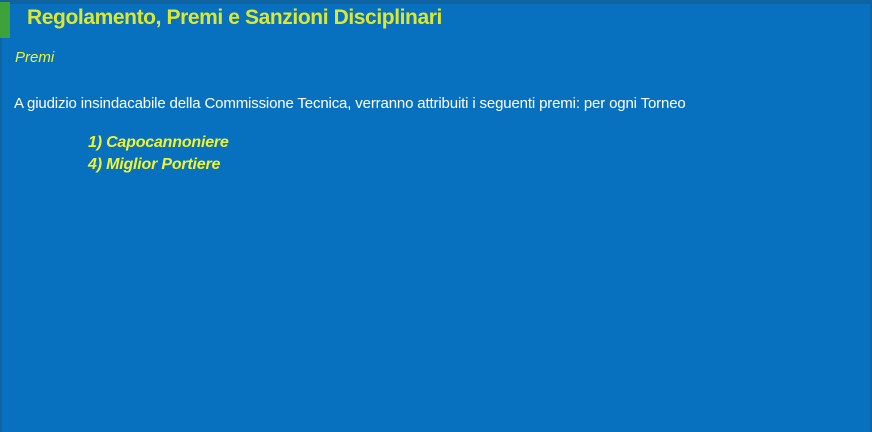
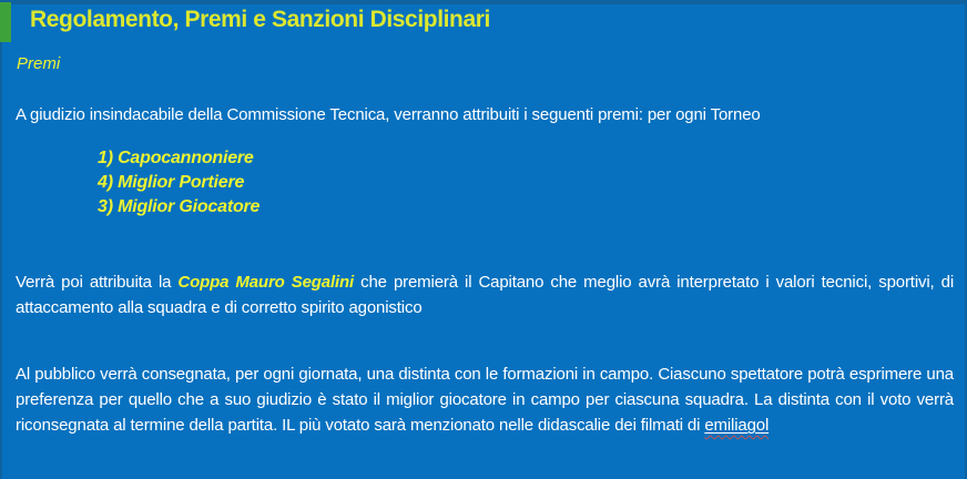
  Regolamento, Premi e Sanzioni Disciplinari
  Premi
  A giudizio insindacabile della Commissione Tecnica, verranno attribuiti i seguenti premi: per ogni Torneo
  1) Capocannoniere
  4) Miglior Portiere
+ 3) Miglior Giocatore
+ Verrà poi attribuita la Coppa Mauro Segalini che premierà il Capitano che meglio avrà interpretato i valori tecnici, sportivi, di attaccamento alla squadra e di corretto spirito agonistico
+ Al pubblico verrà consegnata, per ogni giornata, una distinta con le formazioni in campo. Ciascuno spettatore potrà esprimere una preferenza per quello che a suo giudizio è stato il miglior giocatore in campo per ciascuna squadra. La distinta con il voto verrà riconsegnata al termine della partita. IL più votato sarà menzionato nelle didascalie dei filmati di emiliagol
